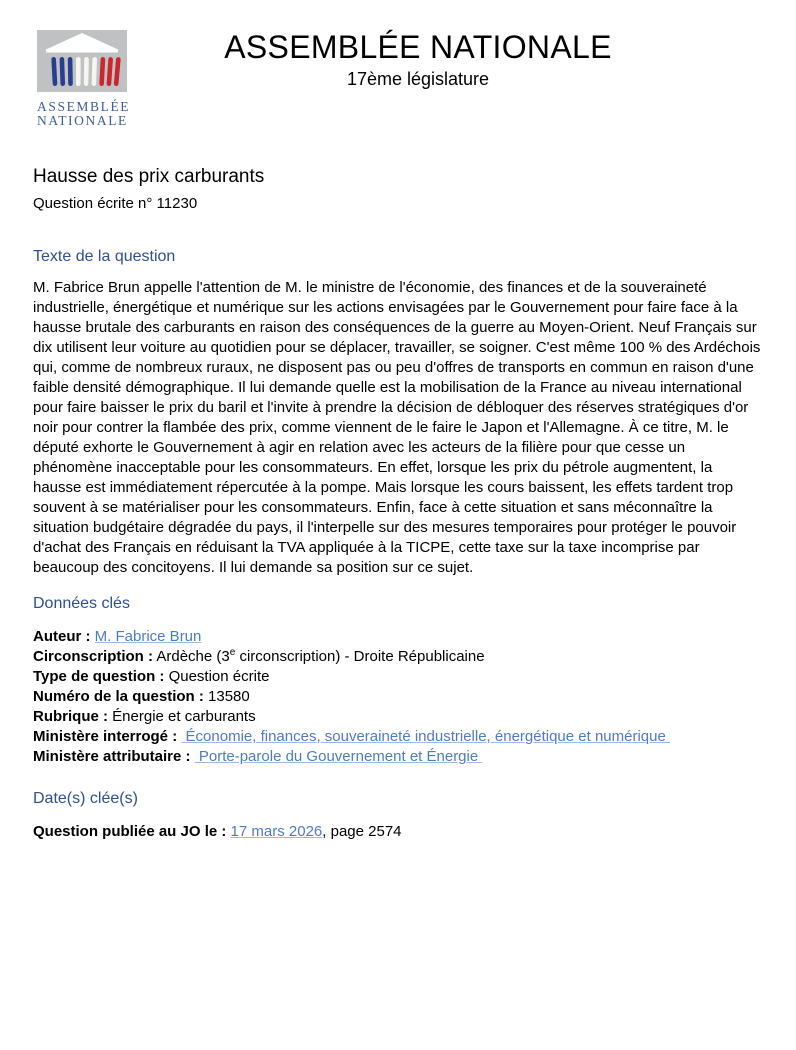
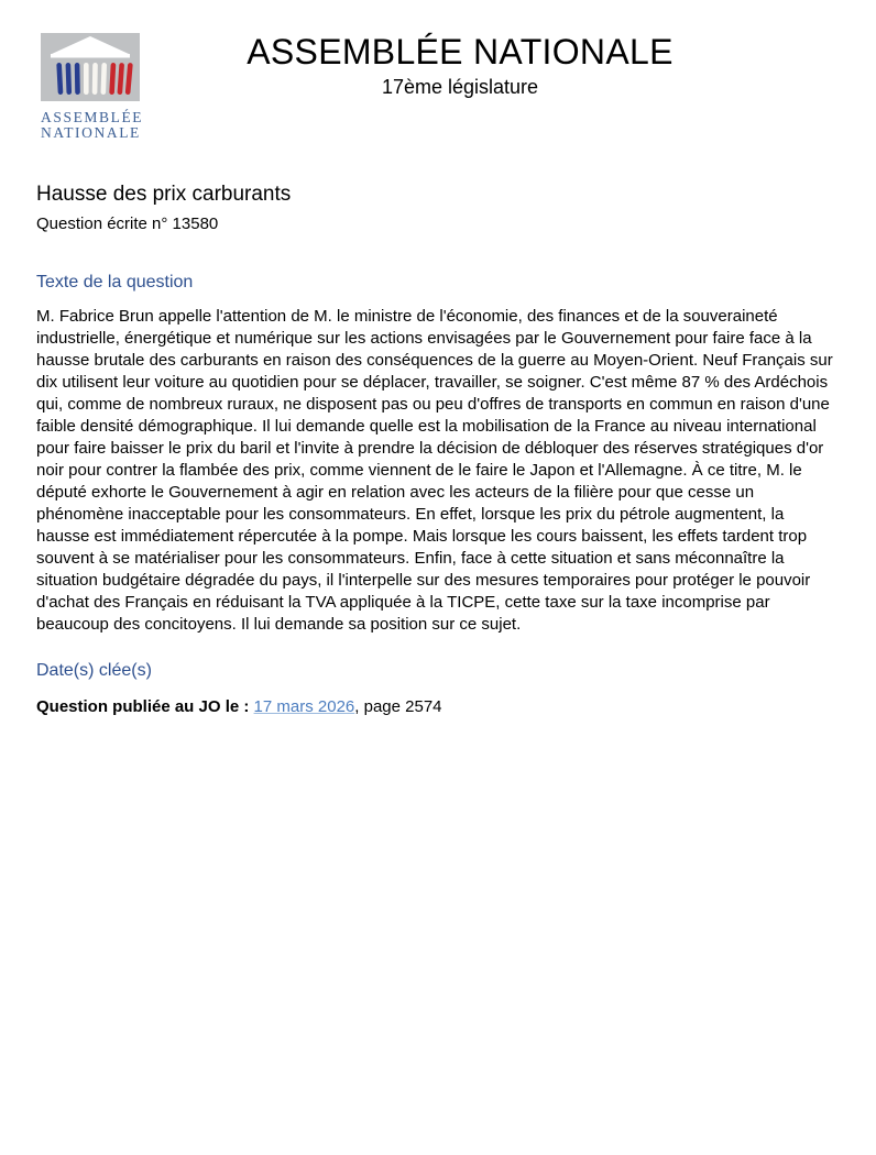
  ASSEMBLÉE
  NATIONALE
  ASSEMBLÉE NATIONALE
  17ème législature
  Hausse des prix carburants
- Question écrite n° 11230
+ Question écrite n° 13580
  Texte de la question
- M. Fabrice Brun appelle l'attention de M. le ministre de l'économie, des finances et de la souveraineté industrielle, énergétique et numérique sur les actions envisagées par le Gouvernement pour faire face à la hausse brutale des carburants en raison des conséquences de la guerre au Moyen-Orient. Neuf Français sur dix utilisent leur voiture au quotidien pour se déplacer, travailler, se soigner. C'est même 100 % des Ardéchois qui, comme de nombreux ruraux, ne disposent pas ou peu d'offres de transports en commun en raison d'une faible densité démographique. Il lui demande quelle est la mobilisation de la France au niveau international pour faire baisser le prix du baril et l'invite à prendre la décision de débloquer des réserves stratégiques d'or noir pour contrer la flambée des prix, comme viennent de le faire le Japon et l'Allemagne. À ce titre, M. le député exhorte le Gouvernement à agir en relation avec les acteurs de la filière pour que cesse un phénomène inacceptable pour les consommateurs. En effet, lorsque les prix du pétrole augmentent, la hausse est immédiatement répercutée à la pompe. Mais lorsque les cours baissent, les effets tardent trop souvent à se matérialiser pour les consommateurs. Enfin, face à cette situation et sans méconnaître la situation budgétaire dégradée du pays, il l'interpelle sur des mesures temporaires pour protéger le pouvoir d'achat des Français en réduisant la TVA appliquée à la TICPE, cette taxe sur la taxe incomprise par beaucoup des concitoyens. Il lui demande sa position sur ce sujet.
+ M. Fabrice Brun appelle l'attention de M. le ministre de l'économie, des finances et de la souveraineté industrielle, énergétique et numérique sur les actions envisagées par le Gouvernement pour faire face à la hausse brutale des carburants en raison des conséquences de la guerre au Moyen-Orient. Neuf Français sur dix utilisent leur voiture au quotidien pour se déplacer, travailler, se soigner. C'est même 87 % des Ardéchois qui, comme de nombreux ruraux, ne disposent pas ou peu d'offres de transports en commun en raison d'une faible densité démographique. Il lui demande quelle est la mobilisation de la France au niveau international pour faire baisser le prix du baril et l'invite à prendre la décision de débloquer des réserves stratégiques d'or noir pour contrer la flambée des prix, comme viennent de le faire le Japon et l'Allemagne. À ce titre, M. le député exhorte le Gouvernement à agir en relation avec les acteurs de la filière pour que cesse un phénomène inacceptable pour les consommateurs. En effet, lorsque les prix du pétrole augmentent, la hausse est immédiatement répercutée à la pompe. Mais lorsque les cours baissent, les effets tardent trop souvent à se matérialiser pour les consommateurs. Enfin, face à cette situation et sans méconnaître la situation budgétaire dégradée du pays, il l'interpelle sur des mesures temporaires pour protéger le pouvoir d'achat des Français en réduisant la TVA appliquée à la TICPE, cette taxe sur la taxe incomprise par beaucoup des concitoyens. Il lui demande sa position sur ce sujet.
- Données clés
- Auteur : M. Fabrice Brun
- Circonscription : Ardèche (3e circonscription) - Droite Républicaine
- Type de question : Question écrite
- Numéro de la question : 13580
- Rubrique : Énergie et carburants
- Ministère interrogé : Économie, finances, souveraineté industrielle, énergétique et numérique
- Ministère attributaire : Porte-parole du Gouvernement et Énergie
  Date(s) clée(s)
  Question publiée au JO le : 17 mars 2026, page 2574
